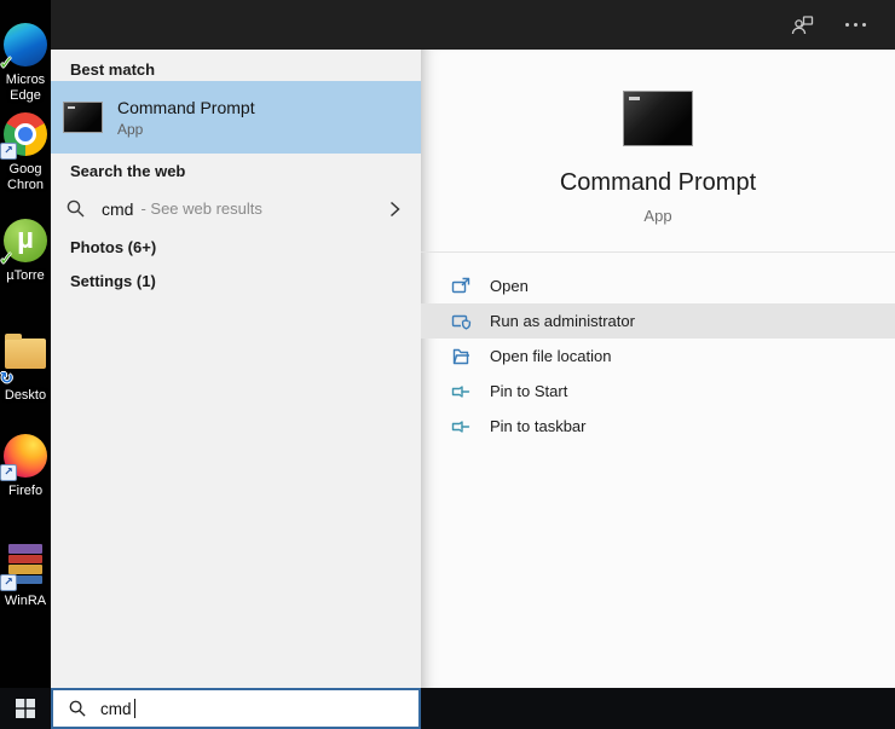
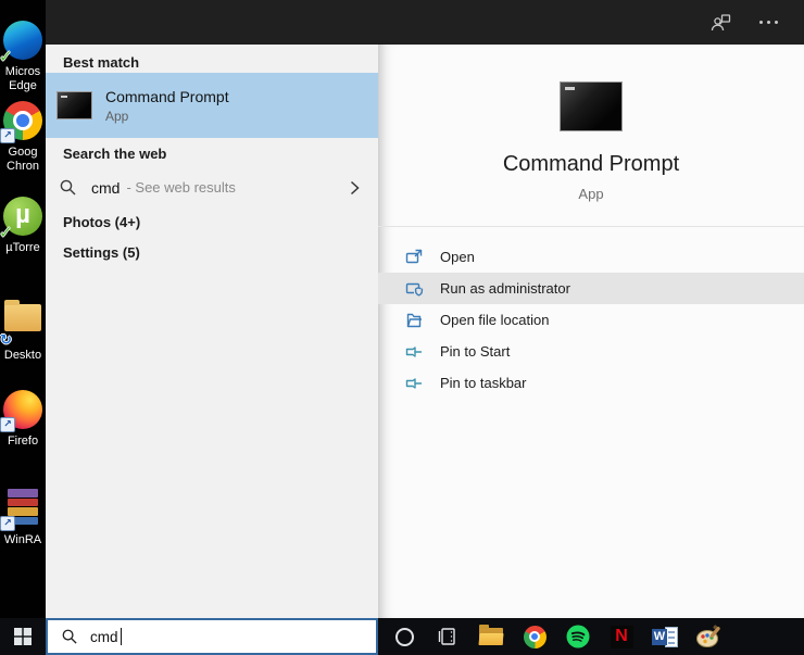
  Micros
  Edge
  Goog
  Chron
  µ
  µTorre
  Deskto
  Firefo
  WinRA
  Best match
  Command Prompt
  App
  Search the web
  cmd
  - See web results
- Photos (6+)
+ Photos (4+)
- Settings (1)
+ Settings (5)
  Command Prompt
  App
  Open
  Run as administrator
  Open file location
  Pin to Start
  Pin to taskbar
  cmd
+ N
+ W
